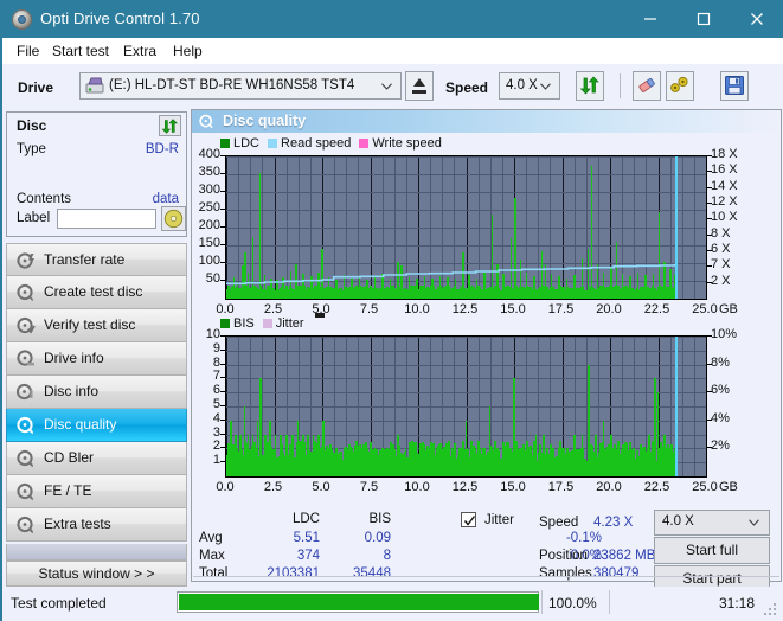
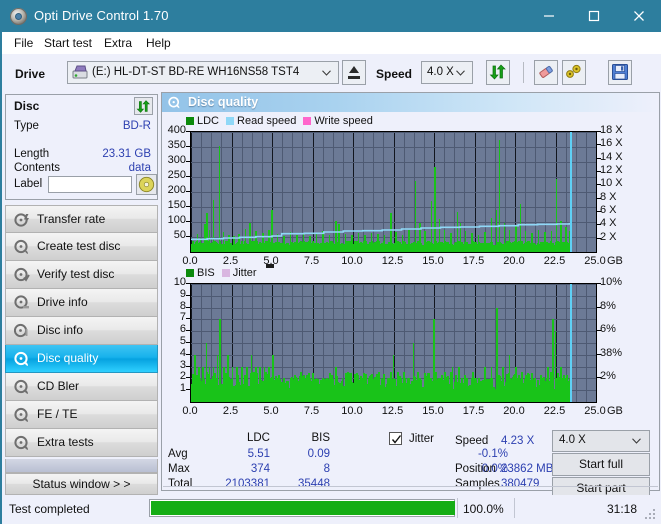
  Opti Drive Control 1.70
  File
  Start test
  Extra
  Help
  Drive
  (E:) HL-DT-ST BD-RE WH16NS58 TST4
  Speed
  4.0 X
  Disc
  Type
  BD-R
+ Length
+ 23.31 GB
  Contents
  data
  Label
  Transfer rate
  Create test disc
  Verify test disc
  Drive info
  Disc info
  Disc quality
  CD Bler
  FE / TE
  Extra tests
  Status window > >
  Disc quality
  LDC Read speed Write speed
  50
  100
  150
  200
  250
  300
  350
  400
  2 X
- 7 X
+ 4 X
  6 X
  8 X
  10 X
  12 X
  14 X
  16 X
  18 X
  0.0
  2.5
  5.0
  7.5
  10.0
  12.5
  15.0
  17.5
  20.0
  22.5
  25.0
  GB
  BIS Jitter
  1
  2
  3
  4
  5
  6
  7
  8
  9
  10
  2%
- 4%
+ 38%
  6%
  8%
  10%
  0.0
  2.5
  5.0
  7.5
  10.0
  12.5
  15.0
  17.5
  20.0
  22.5
  25.0
  GB
  LDC
  BIS
  Avg
  5.51
  0.09
  -0.1%
  Max
  374
  8
  0.0%
  Total
  2103381
  35448
  Jitter
  Speed
  4.23 X
  Position
  23862 MB
  Samples
  380479
  4.0 X
  Start full
  Start part
  Test completed
  100.0%
  31:18
